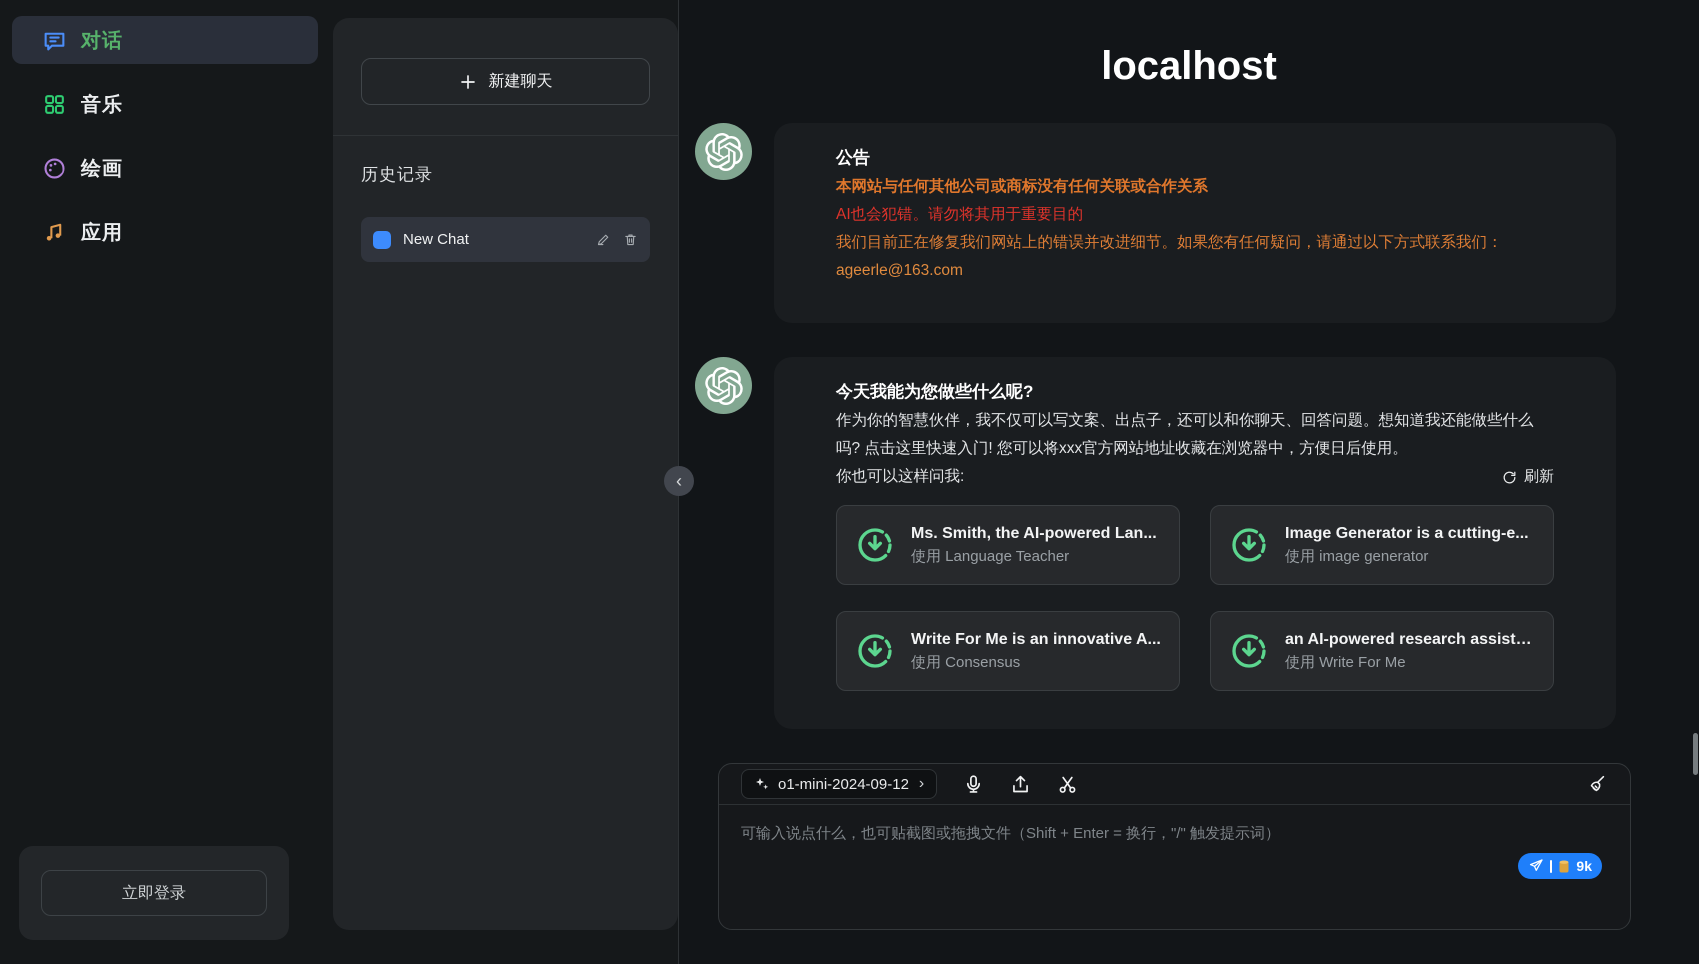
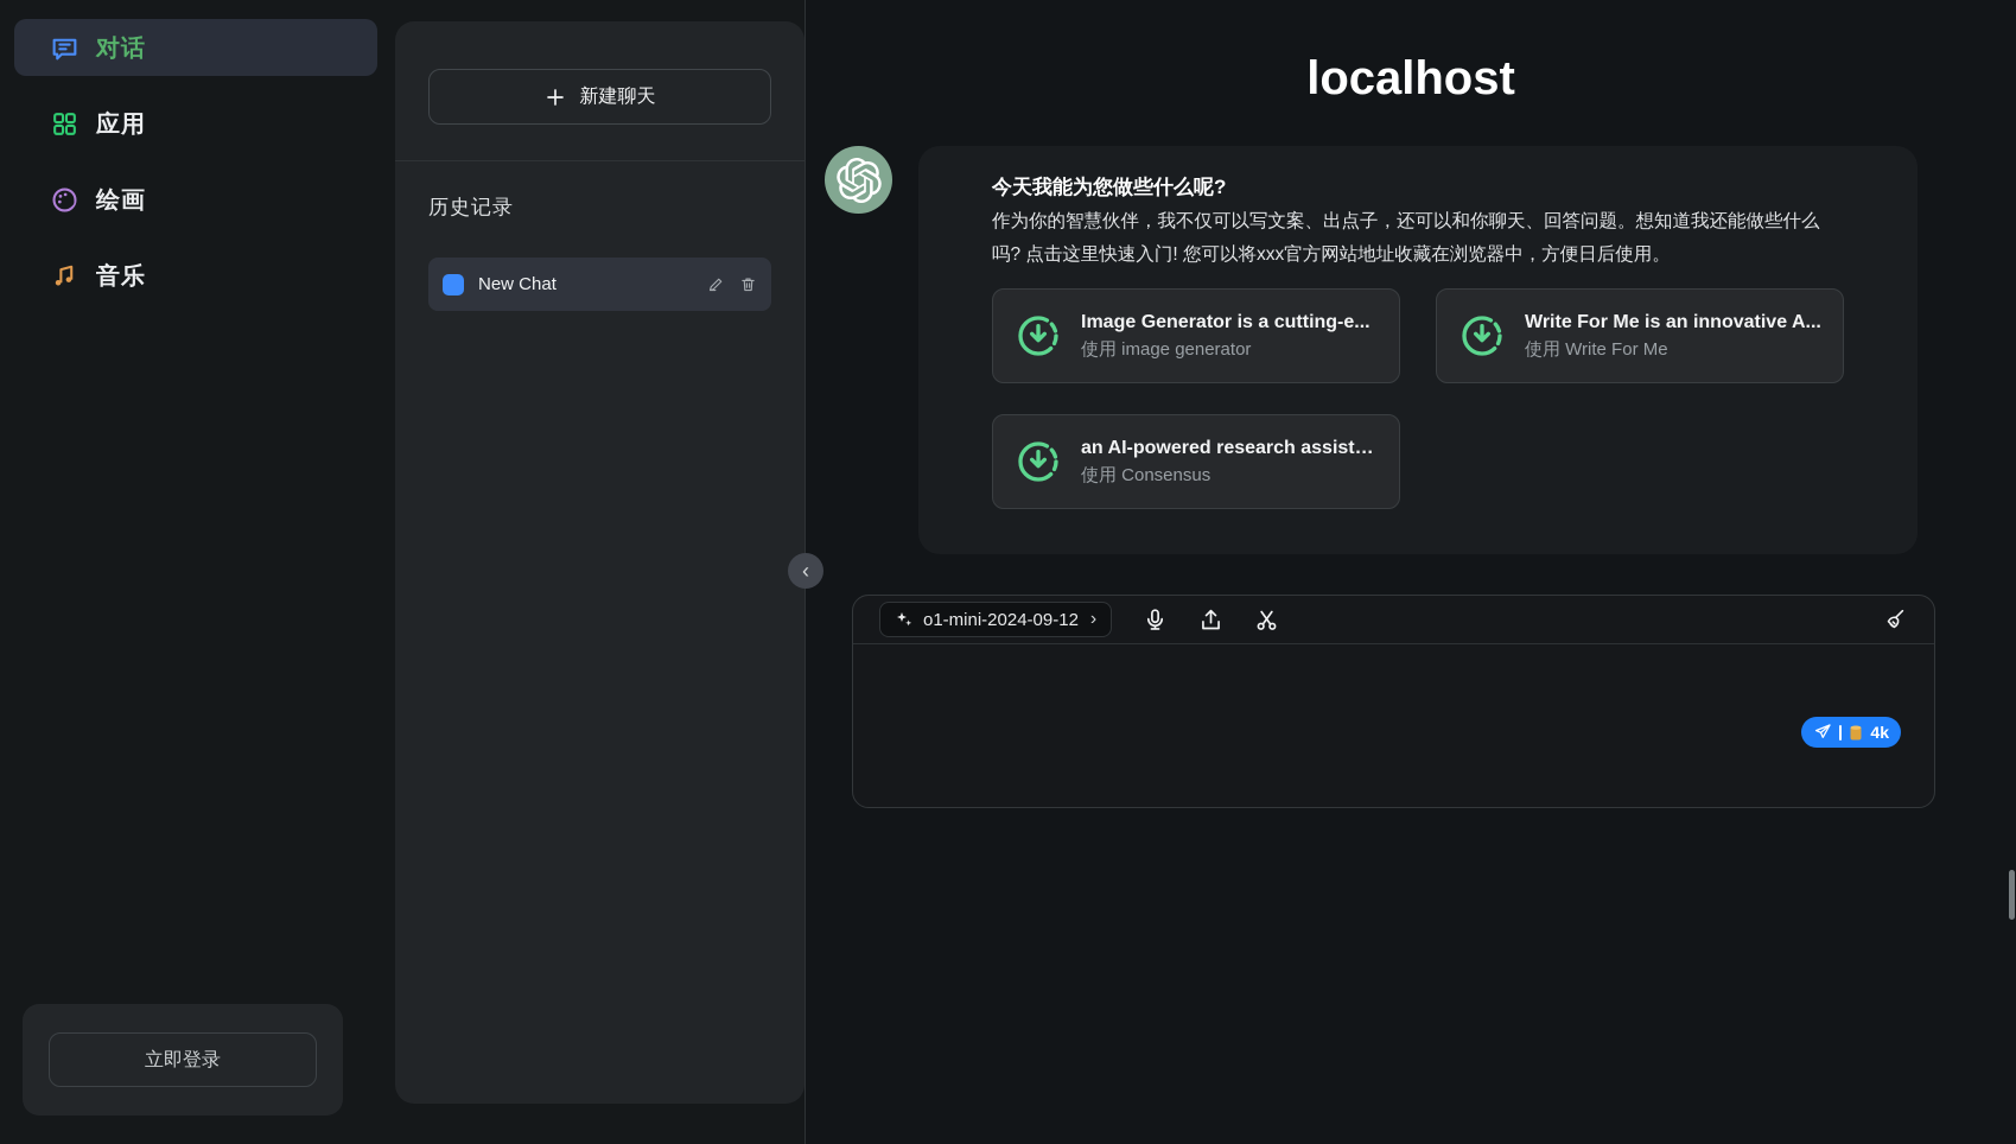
  对话
- 音乐
+ 应用
  绘画
- 应用
+ 音乐
  立即登录
  新建聊天
  历史记录
  New Chat
  ‹
  localhost
- 公告
- 本网站与任何其他公司或商标没有任何关联或合作关系
- AI也会犯错。请勿将其用于重要目的
- 我们目前正在修复我们网站上的错误并改进细节。如果您有任何疑问，请通过以下方式联系我们：
- ageerle@163.com
  今天我能为您做些什么呢?
  作为你的智慧伙伴，我不仅可以写文案、出点子，还可以和你聊天、回答问题。想知道我还能做些什么吗? 点击这里快速入门! 您可以将xxx官方网站地址收藏在浏览器中，方便日后使用。
- 你也可以这样问我:
- 刷新
- Ms. Smith, the AI-powered Lan...
- 使用 Language Teacher
  Image Generator is a cutting-e...
  使用 image generator
  Write For Me is an innovative A...
- 使用 Consensus
+ 使用 Write For Me
  an AI-powered research assista..
- 使用 Write For Me
+ 使用 Consensus
  o1-mini-2024-09-12
  ›
- 可输入说点什么，也可贴截图或拖拽文件（Shift + Enter = 换行，"/" 触发提示词）
- 9k
+ 4k
